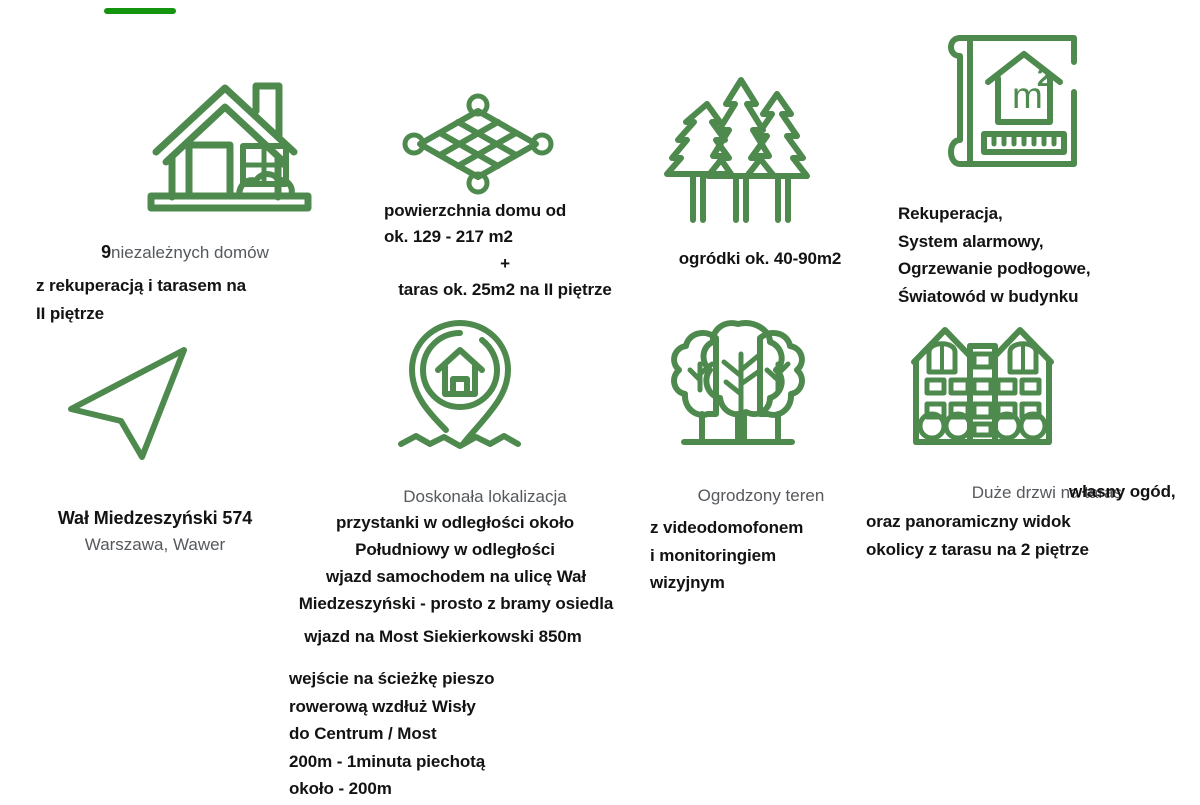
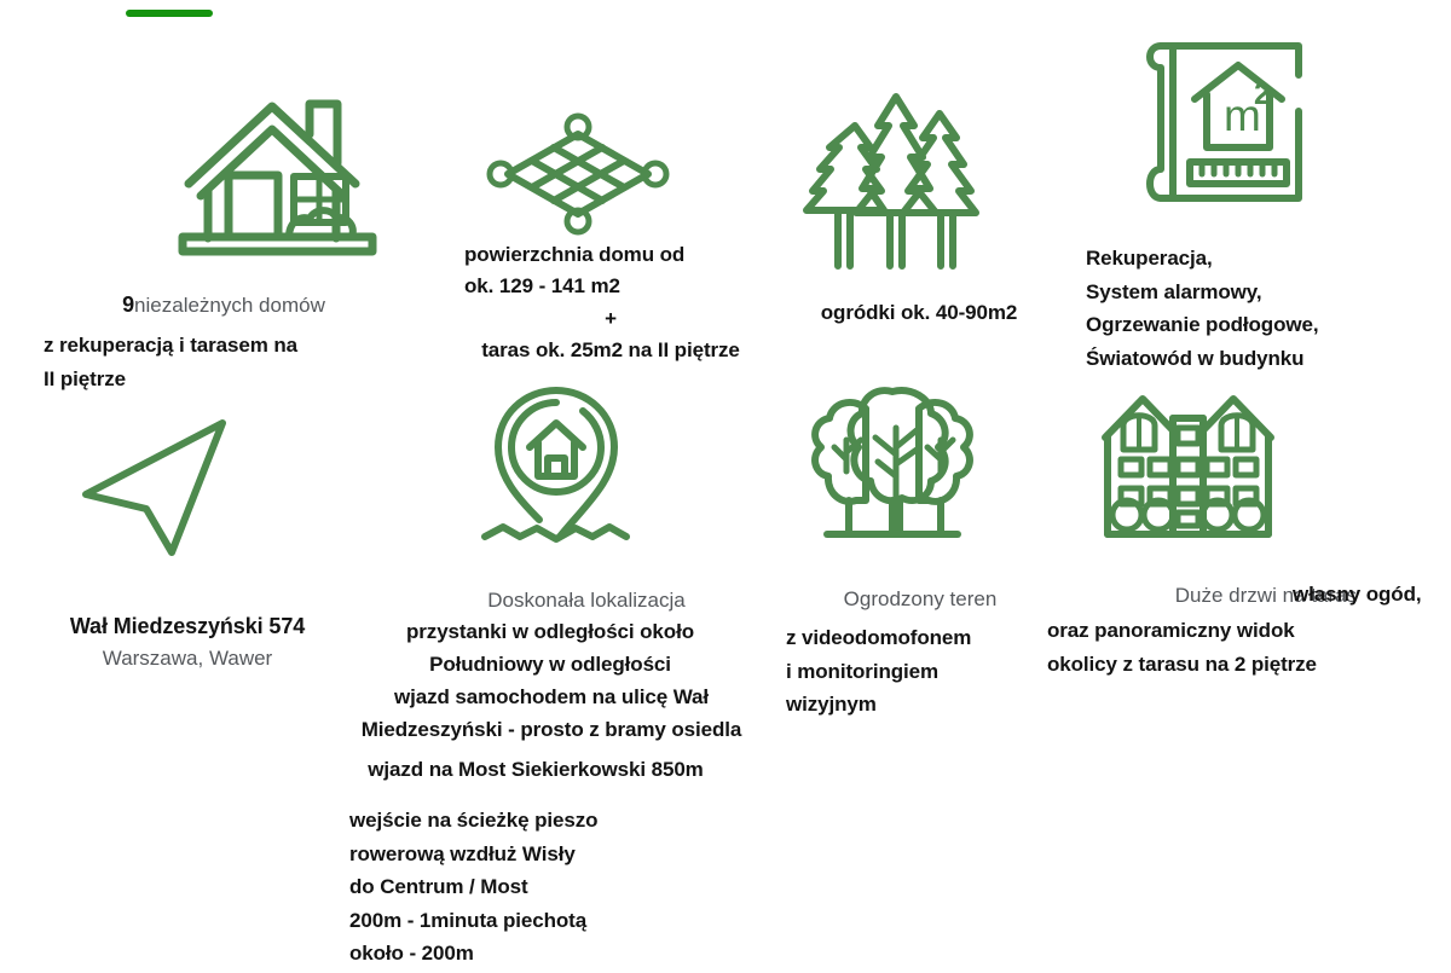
  9niezależnych domów
  z rekuperacją i tarasem na
  II piętrze
  powierzchnia domu od
- ok. 129 - 217 m2
+ ok. 129 - 141 m2
  +
  taras ok. 25m2 na II piętrze
  ogródki ok. 40-90m2
  m
  2
  Rekuperacja,
  System alarmowy,
  Ogrzewanie podłogowe,
  Światowód w budynku
  Wał Miedzeszyński 574
  Warszawa, Wawer
  Doskonała lokalizacja
  przystanki w odległości około
  Południowy w odległości
  wjazd samochodem na ulicę Wał
  Miedzeszyński - prosto z bramy osiedla
  wjazd na Most Siekierkowski 850m
  wejście na ścieżkę pieszo
  rowerową wzdłuż Wisły
  do Centrum / Most
  200m - 1minuta piechotą
  około - 200m
  Ogrodzony teren
  z videodomofonem
  i monitoringiem
  wizyjnym
  Duże drzwi na taras
  własny ogód,
  oraz panoramiczny widok
  okolicy z tarasu na 2 piętrze
